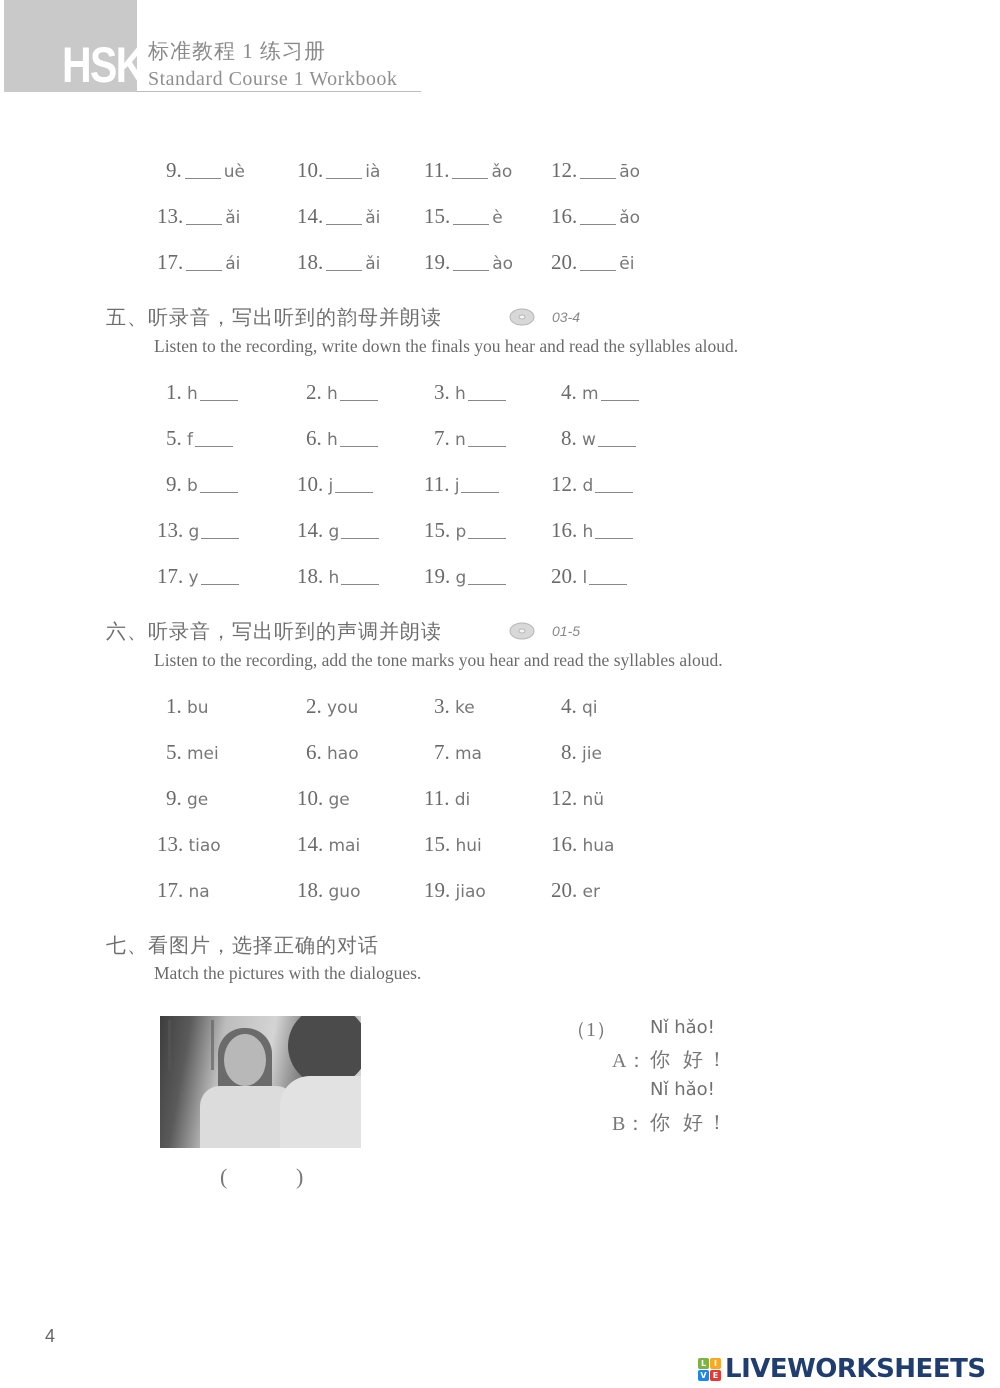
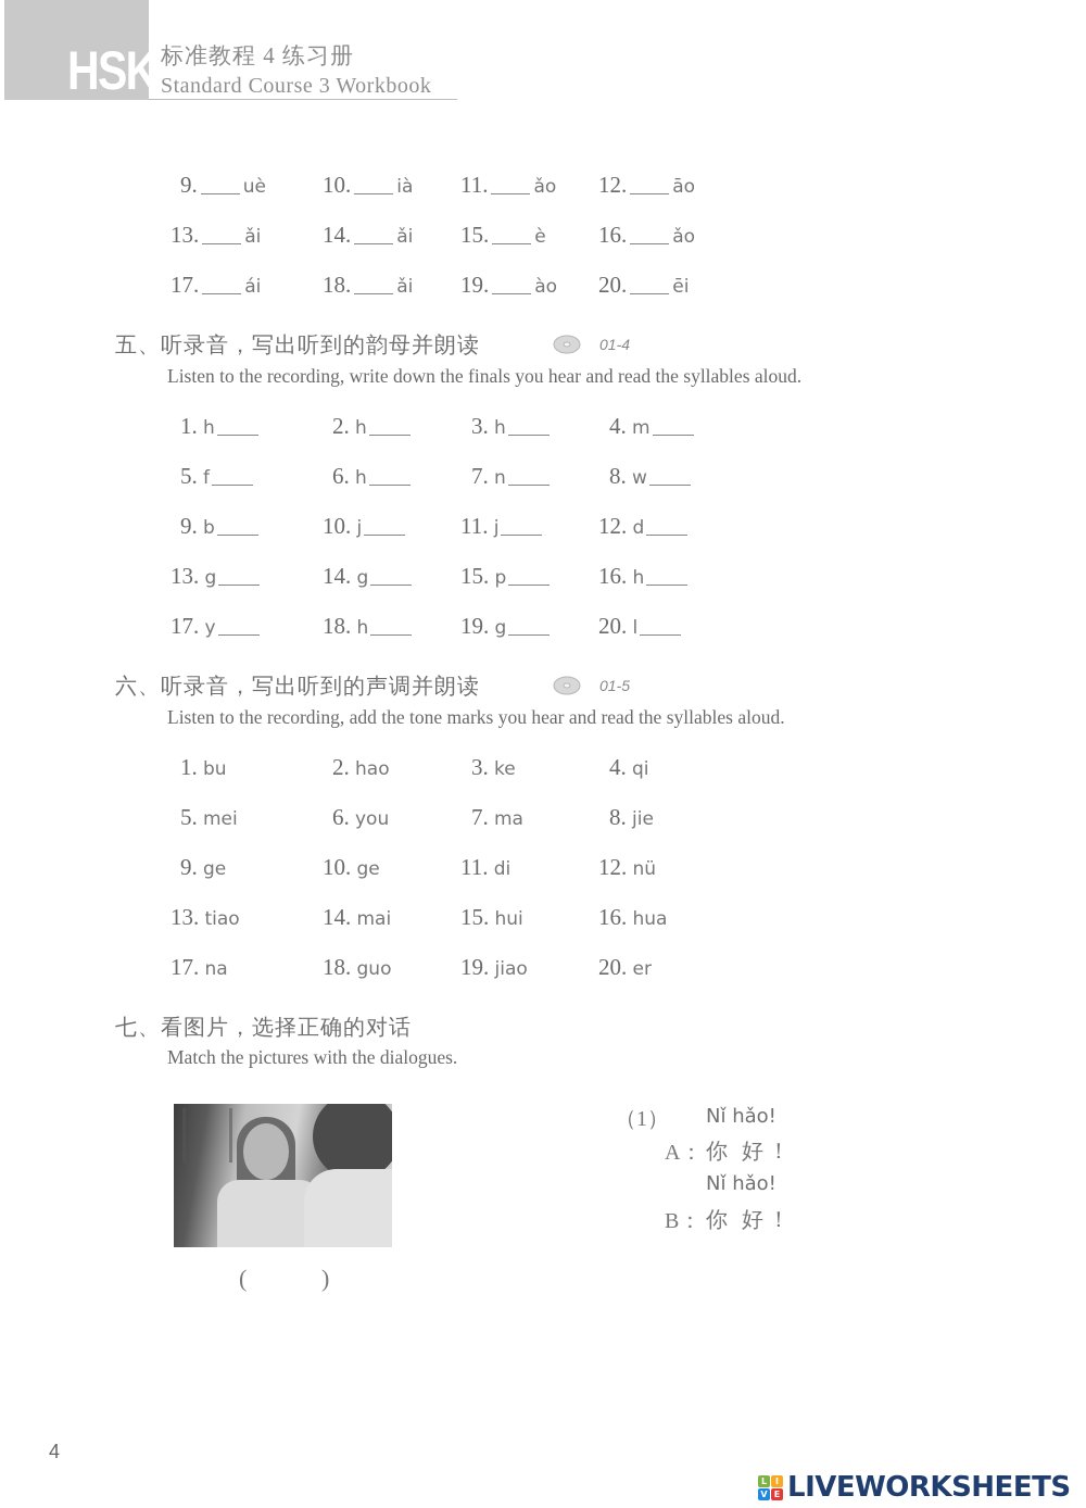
  HSK
- 标准教程 1 练习册
+ 标准教程 4 练习册
- Standard Course 1 Workbook
+ Standard Course 3 Workbook
  9. uè
  10. ià
  11. ǎo
  12. āo
  13. ǎi
  14. ǎi
  15. è
  16. ǎo
  17. ái
  18. ǎi
  19. ào
  20. ēi
  五、听录音，写出听到的韵母并朗读
- 03-4
+ 01-4
  Listen to the recording, write down the finals you hear and read the syllables aloud.
  1. h
  2. h
  3. h
  4. m
  5. f
  6. h
  7. n
  8. w
  9. b
  10. j
  11. j
  12. d
  13. g
  14. g
  15. p
  16. h
  17. y
  18. h
  19. g
  20. l
  六、听录音，写出听到的声调并朗读
  01-5
  Listen to the recording, add the tone marks you hear and read the syllables aloud.
  1. bu
- 2. you
+ 2. hao
  3. ke
  4. qi
  5. mei
- 6. hao
+ 6. you
  7. ma
  8. jie
  9. ge
  10. ge
  11. di
  12. nü
  13. tiao
  14. mai
  15. hui
  16. hua
  17. na
  18. guo
  19. jiao
  20. er
  七、看图片，选择正确的对话
  Match the pictures with the dialogues.
  (
  )
  （1）
  Nǐ hǎo!
  A：
  你 好！
  Nǐ hǎo!
  B：
  你 好！
  4
  L
  I
  V
  E
  LIVEWORKSHEETS
